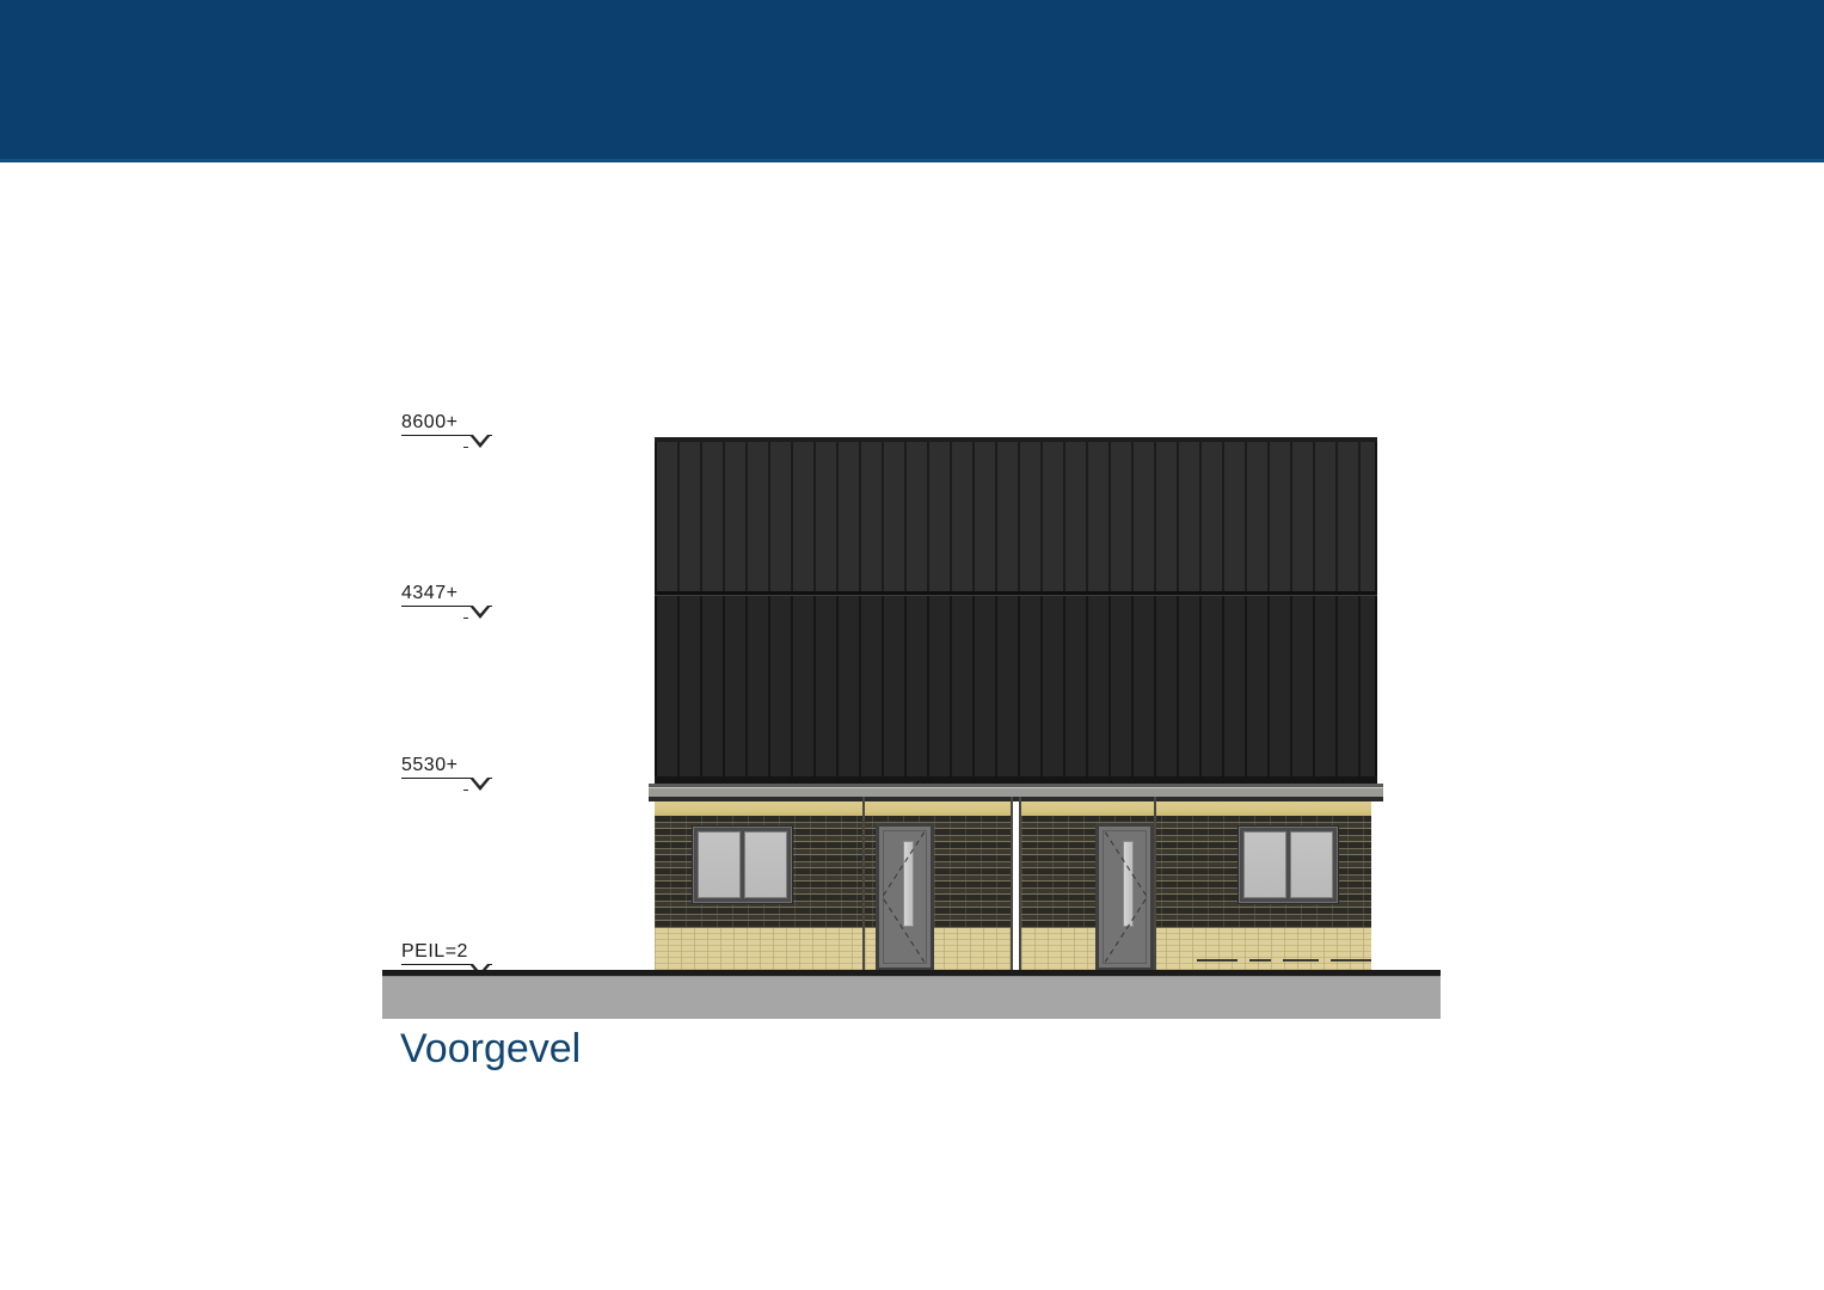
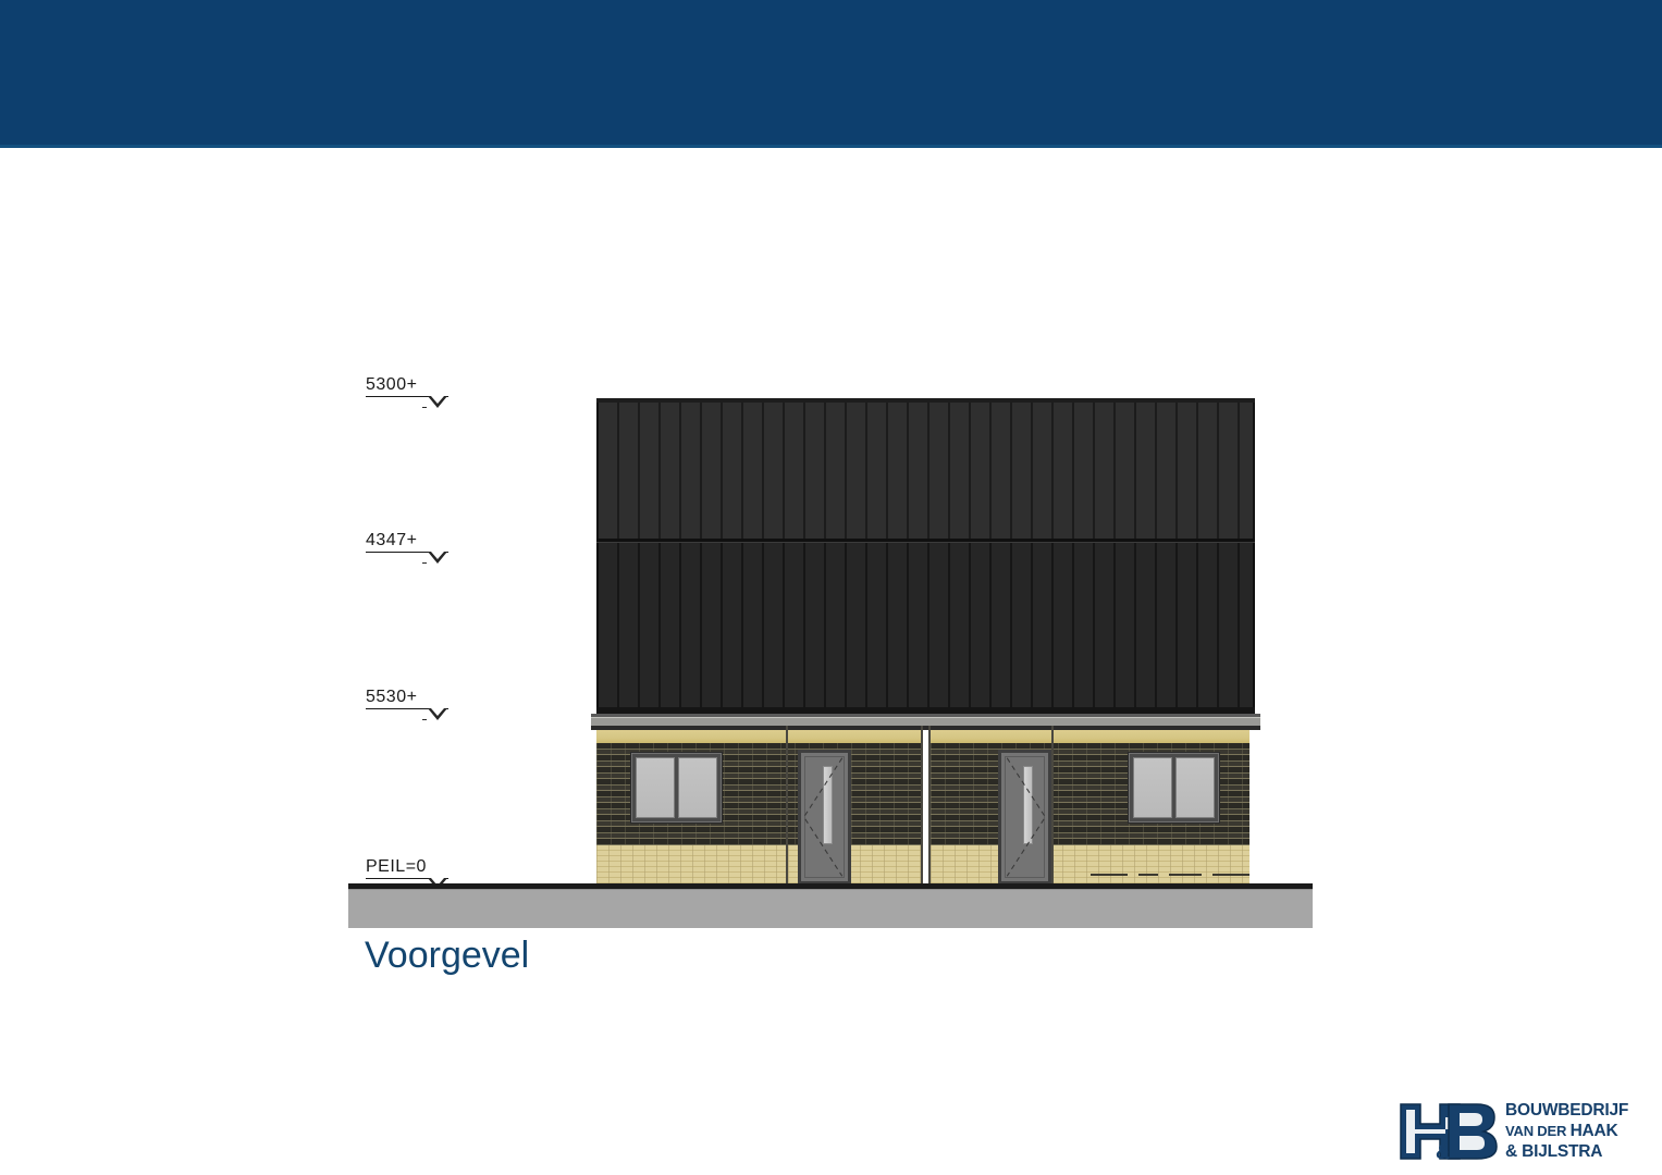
- 8600+
+ 5300+
  4347+
  5530+
- PEIL=2
+ PEIL=0
  Voorgevel
+ &
+ BOUWBEDRIJF
+ VAN DER HAAK
+ & BIJLSTRA
